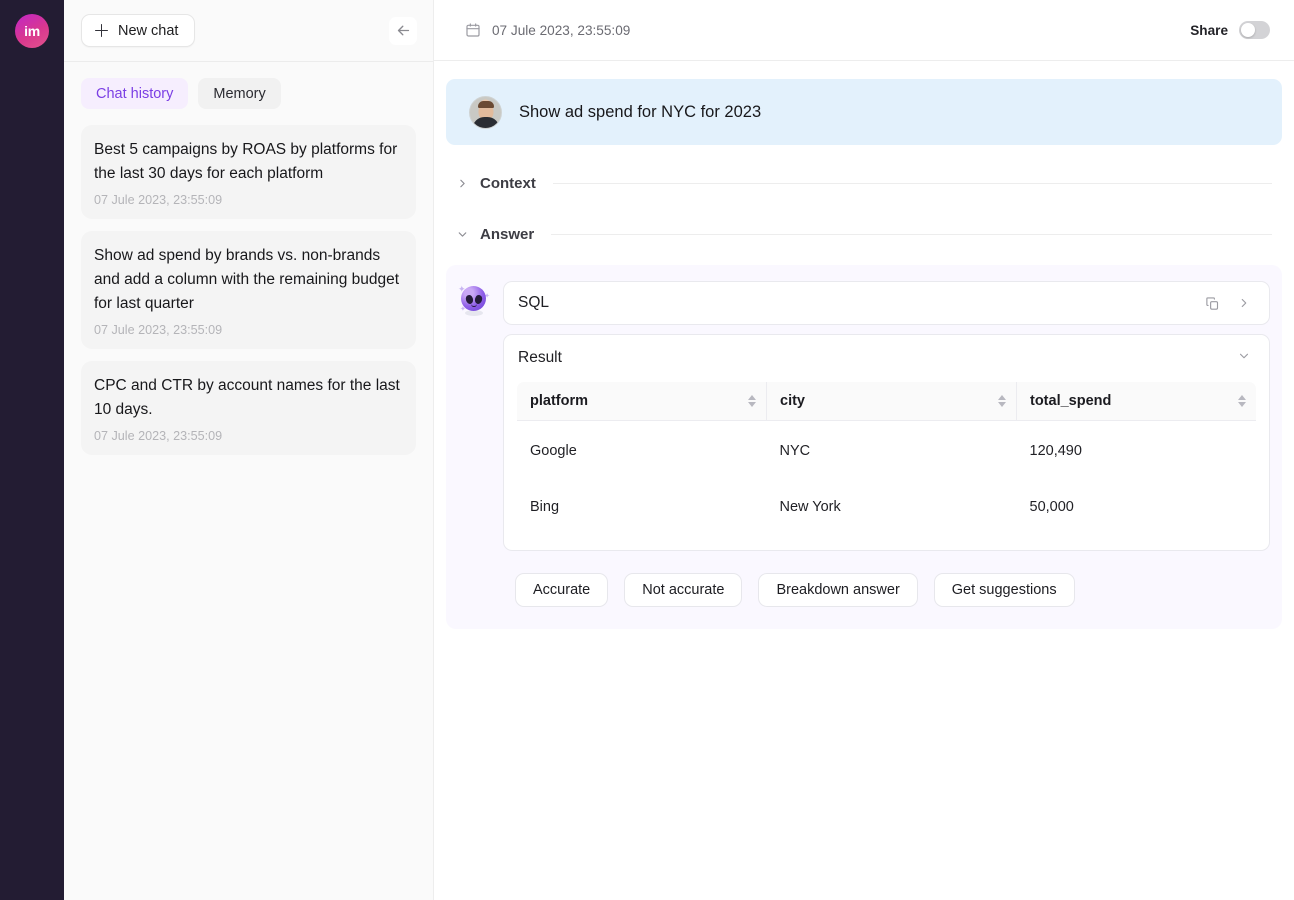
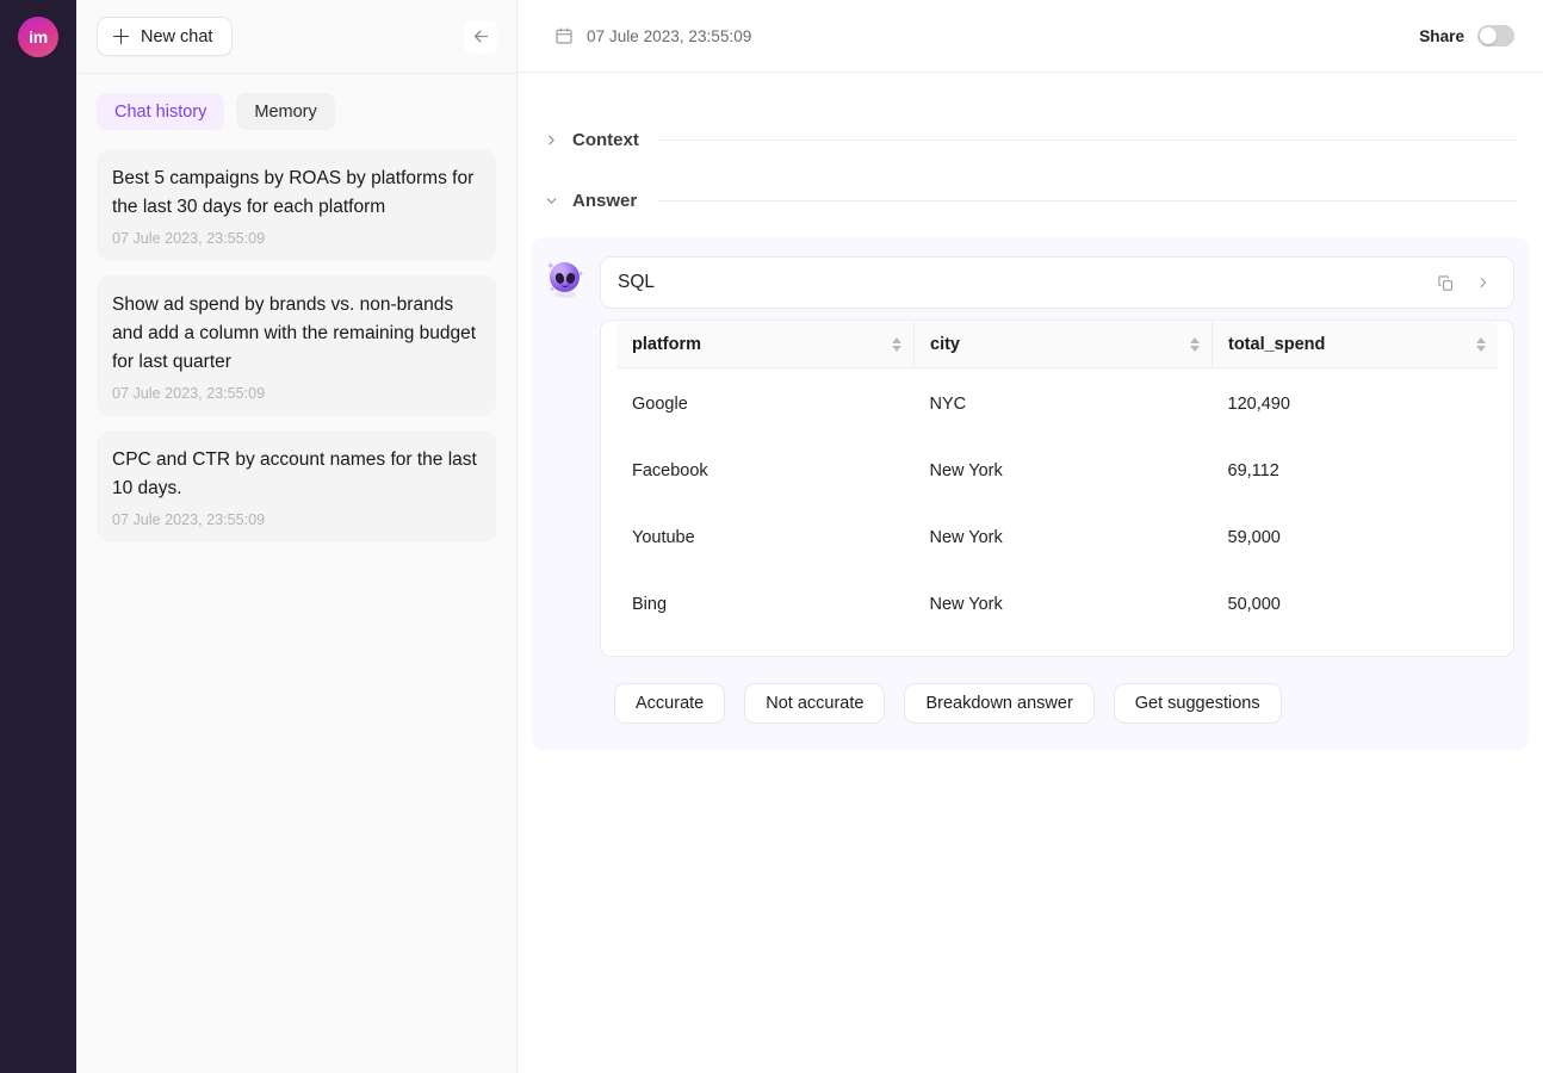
  im
  New chat
  Chat history
  Memory
  Best 5 campaigns by ROAS by platforms for the last 30 days for each platform
  07 Jule 2023, 23:55:09
  Show ad spend by brands vs. non-brands and add a column with the remaining budget for last quarter
  07 Jule 2023, 23:55:09
  CPC and CTR by account names for the last 10 days.
  07 Jule 2023, 23:55:09
  07 Jule 2023, 23:55:09
  Share
- Show ad spend for NYC for 2023
  Context
  Answer
  ✦
  SQL
- Result
  platform	city	total_spend
  Google	NYC	120,490
+ Facebook	New York	69,112
+ Youtube	New York	59,000
  Bing	New York	50,000
  Accurate
  Not accurate
  Breakdown answer
  Get suggestions
